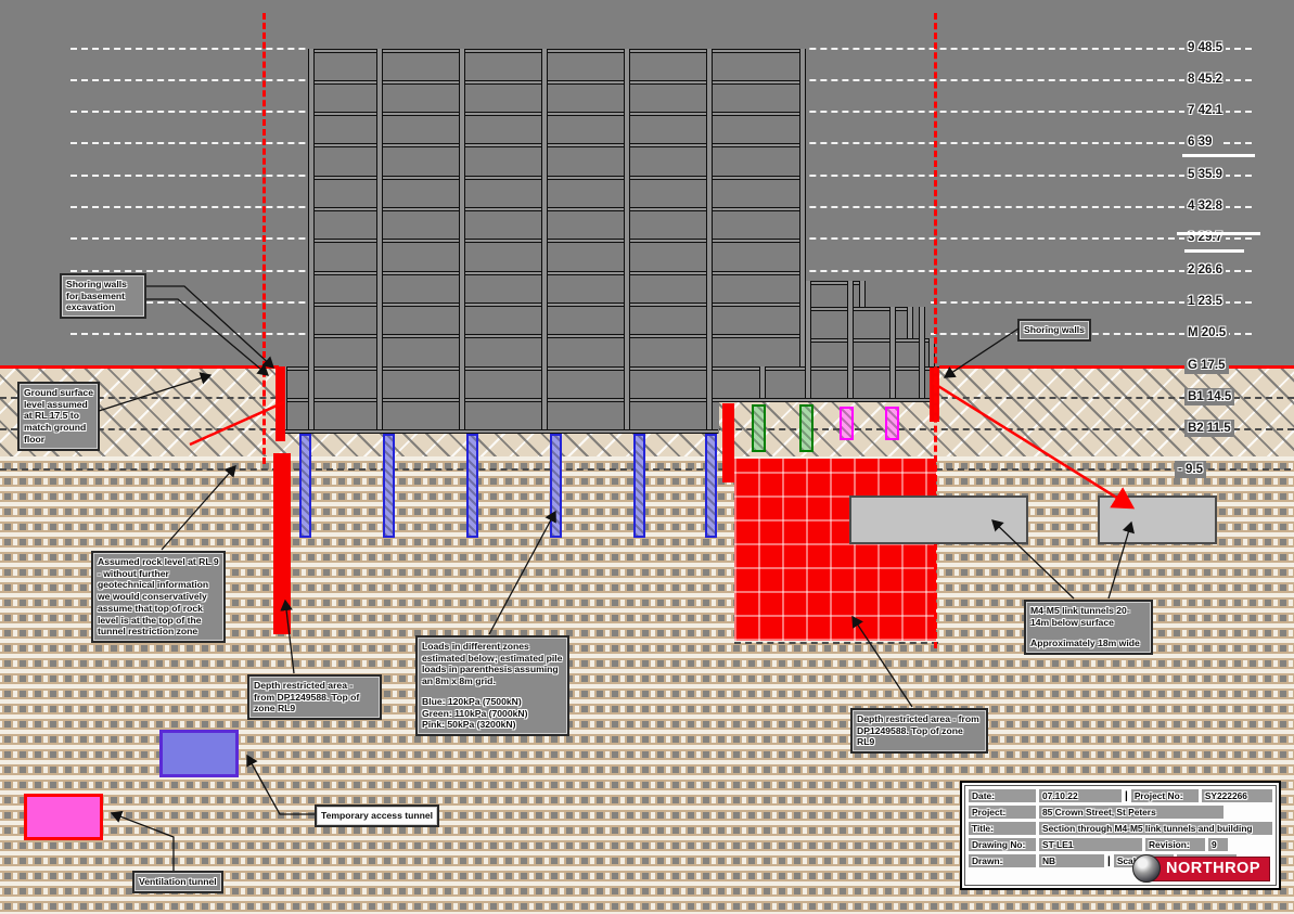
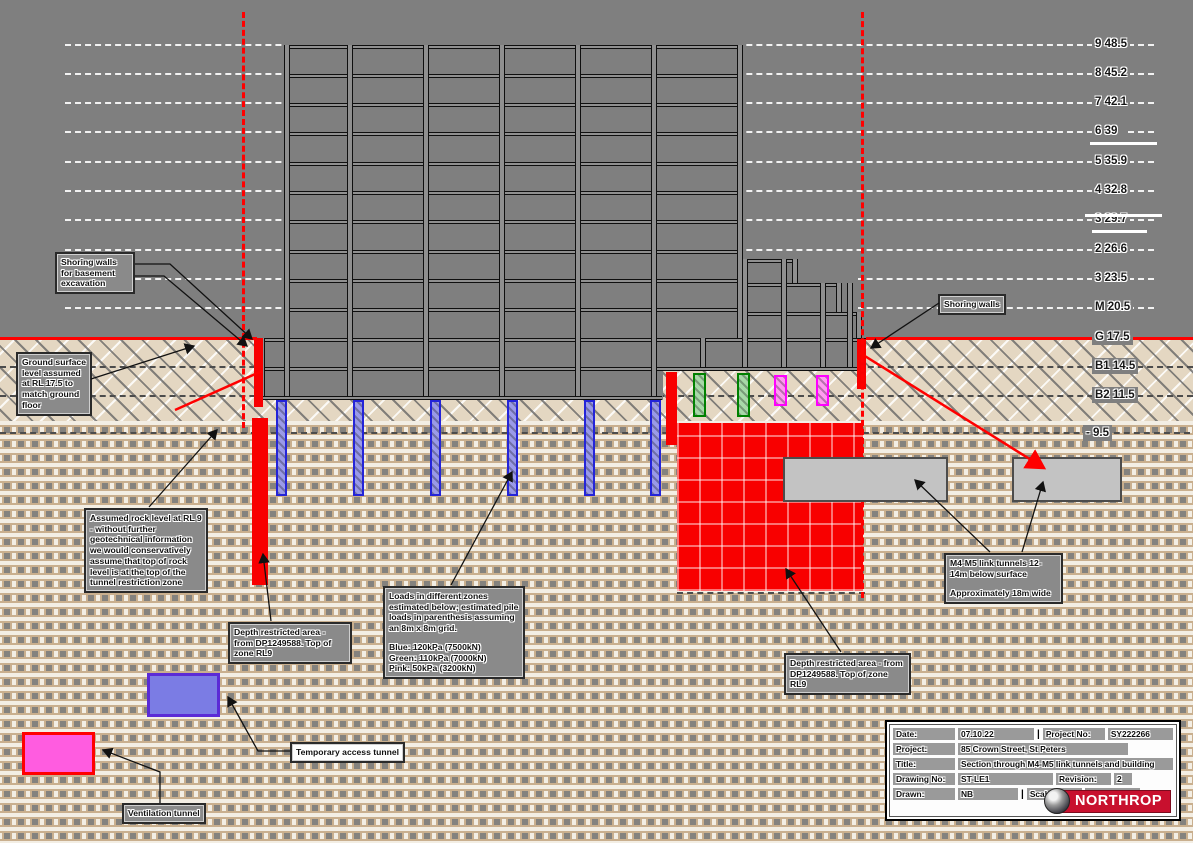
  9 48.5
  8 45.2
  7 42.1
  6 39
  5 35.9
  4 32.8
  3 29.7
  2 26.6
- 1 23.5
+ 3 23.5
  M 20.5
  G 17.5
  B1 14.5
  B2 11.5
  - 9.5
  Shoring walls for basement excavation
  Ground surface level assumed at RL 17.5 to match ground floor
  Assumed rock level at RL 9 - without further geotechnical information we would conservatively assume that top of rock level is at the top of the tunnel restriction zone
  Depth restricted area - from DP1249588. Top of zone RL9
  Loads in different zones estimated below; estimated pile loads in parenthesis assuming an 8m x 8m grid.
  Blue: 120kPa (7500kN)
  Green: 110kPa (7000kN)
  Pink: 50kPa (3200kN)
  Temporary access tunnel
  Ventilation tunnel
  Depth restricted area - from DP1249588. Top of zone RL9
- M4-M5 link tunnels 20-14m below surface
+ M4-M5 link tunnels 12-14m below surface
  Approximately 18m wide
  Shoring walls
  Date:
  07.10.22
  |
  Project No:
  SY222266
  Project:
  85 Crown Street, St Peters
  Title:
  Section through M4-M5 link tunnels and building
  Drawing No:
  ST-LE1
  Revision:
- 9
+ 2
  Drawn:
  NB
  |
  NORTHROP
